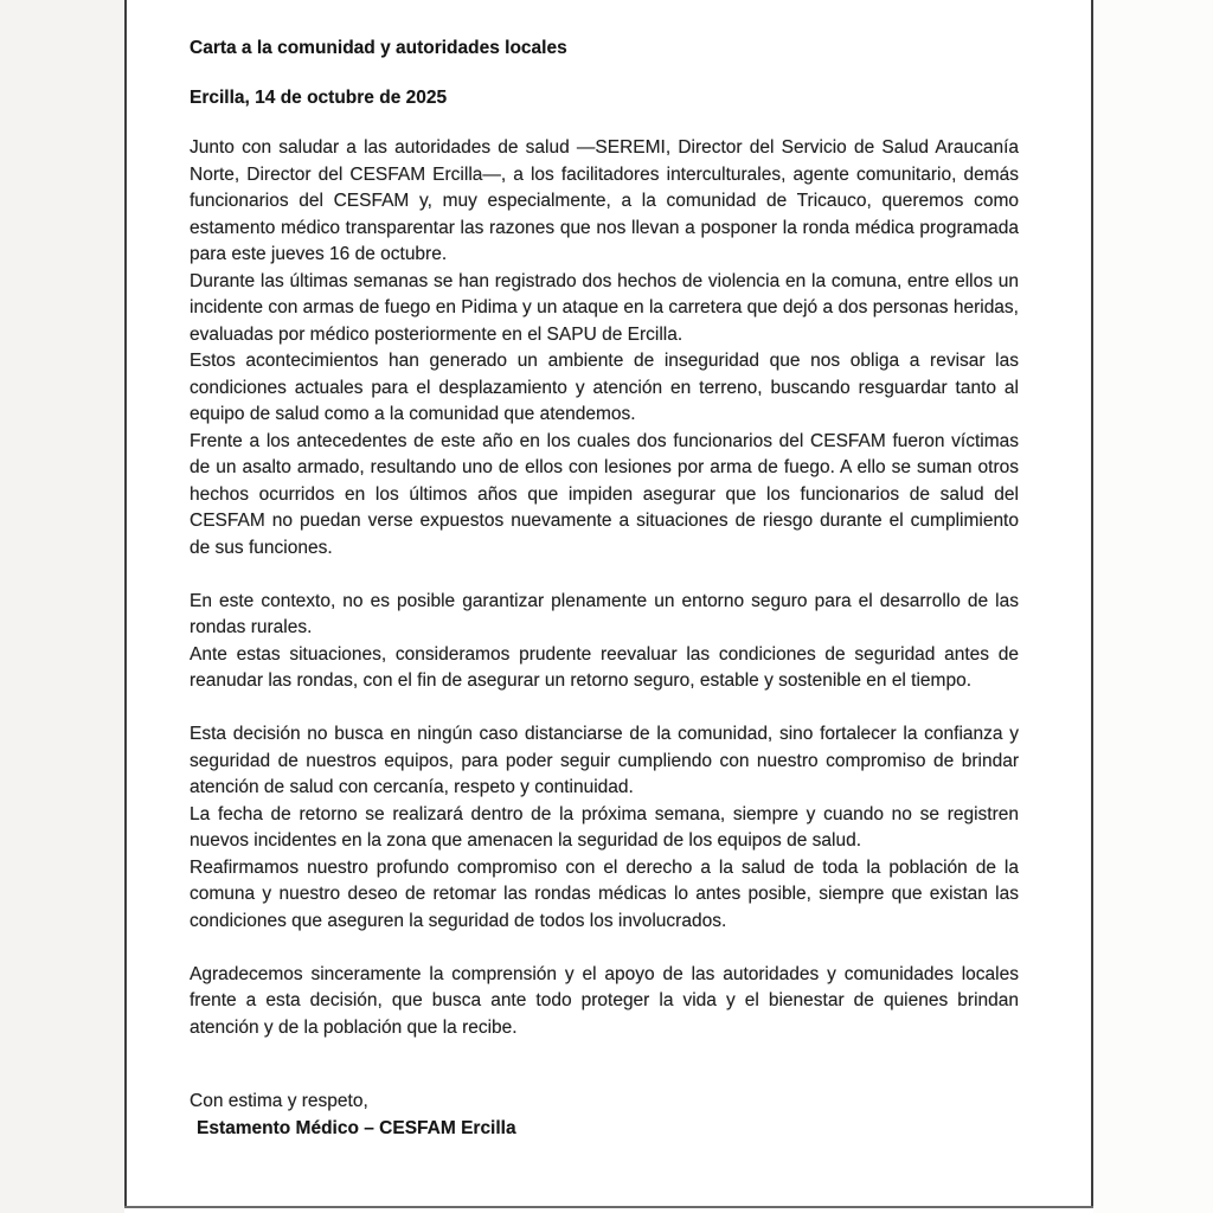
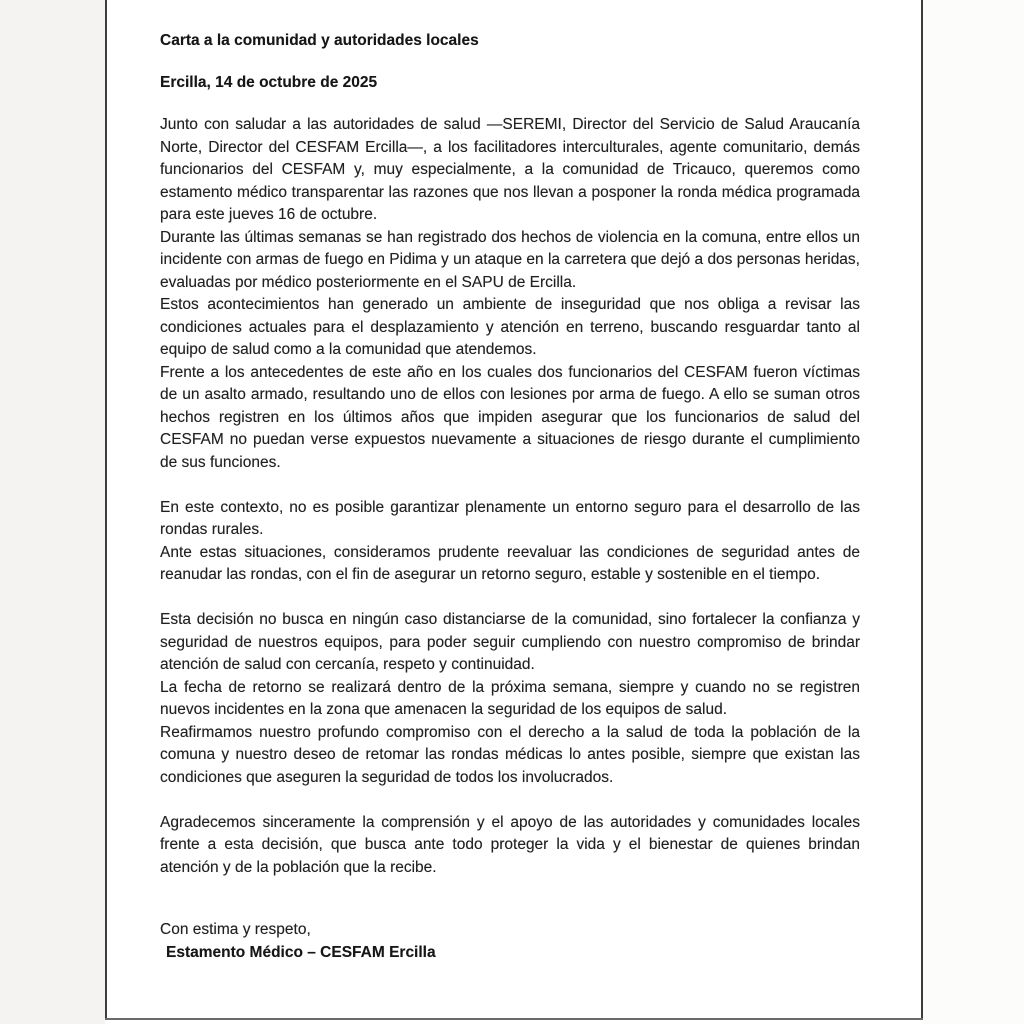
  Carta a la comunidad y autoridades locales
  Ercilla, 14 de octubre de 2025
  Junto con saludar a las autoridades de salud —SEREMI, Director del Servicio de Salud Araucanía Norte, Director del CESFAM Ercilla—, a los facilitadores interculturales, agente comunitario, demás funcionarios del CESFAM y, muy especialmente, a la comunidad de Tricauco, queremos como estamento médico transparentar las razones que nos llevan a posponer la ronda médica programada para este jueves 16 de octubre.
  Durante las últimas semanas se han registrado dos hechos de violencia en la comuna, entre ellos un incidente con armas de fuego en Pidima y un ataque en la carretera que dejó a dos personas heridas, evaluadas por médico posteriormente en el SAPU de Ercilla.
  Estos acontecimientos han generado un ambiente de inseguridad que nos obliga a revisar las condiciones actuales para el desplazamiento y atención en terreno, buscando resguardar tanto al equipo de salud como a la comunidad que atendemos.
- Frente a los antecedentes de este año en los cuales dos funcionarios del CESFAM fueron víctimas de un asalto armado, resultando uno de ellos con lesiones por arma de fuego. A ello se suman otros hechos ocurridos en los últimos años que impiden asegurar que los funcionarios de salud del CESFAM no puedan verse expuestos nuevamente a situaciones de riesgo durante el cumplimiento de sus funciones.
+ Frente a los antecedentes de este año en los cuales dos funcionarios del CESFAM fueron víctimas de un asalto armado, resultando uno de ellos con lesiones por arma de fuego. A ello se suman otros hechos registren en los últimos años que impiden asegurar que los funcionarios de salud del CESFAM no puedan verse expuestos nuevamente a situaciones de riesgo durante el cumplimiento de sus funciones.
  En este contexto, no es posible garantizar plenamente un entorno seguro para el desarrollo de las rondas rurales.
  Ante estas situaciones, consideramos prudente reevaluar las condiciones de seguridad antes de reanudar las rondas, con el fin de asegurar un retorno seguro, estable y sostenible en el tiempo.
  Esta decisión no busca en ningún caso distanciarse de la comunidad, sino fortalecer la confianza y seguridad de nuestros equipos, para poder seguir cumpliendo con nuestro compromiso de brindar atención de salud con cercanía, respeto y continuidad.
  La fecha de retorno se realizará dentro de la próxima semana, siempre y cuando no se registren nuevos incidentes en la zona que amenacen la seguridad de los equipos de salud.
  Reafirmamos nuestro profundo compromiso con el derecho a la salud de toda la población de la comuna y nuestro deseo de retomar las rondas médicas lo antes posible, siempre que existan las condiciones que aseguren la seguridad de todos los involucrados.
  Agradecemos sinceramente la comprensión y el apoyo de las autoridades y comunidades locales frente a esta decisión, que busca ante todo proteger la vida y el bienestar de quienes brindan atención y de la población que la recibe.
  Con estima y respeto,
  Estamento Médico – CESFAM Ercilla
